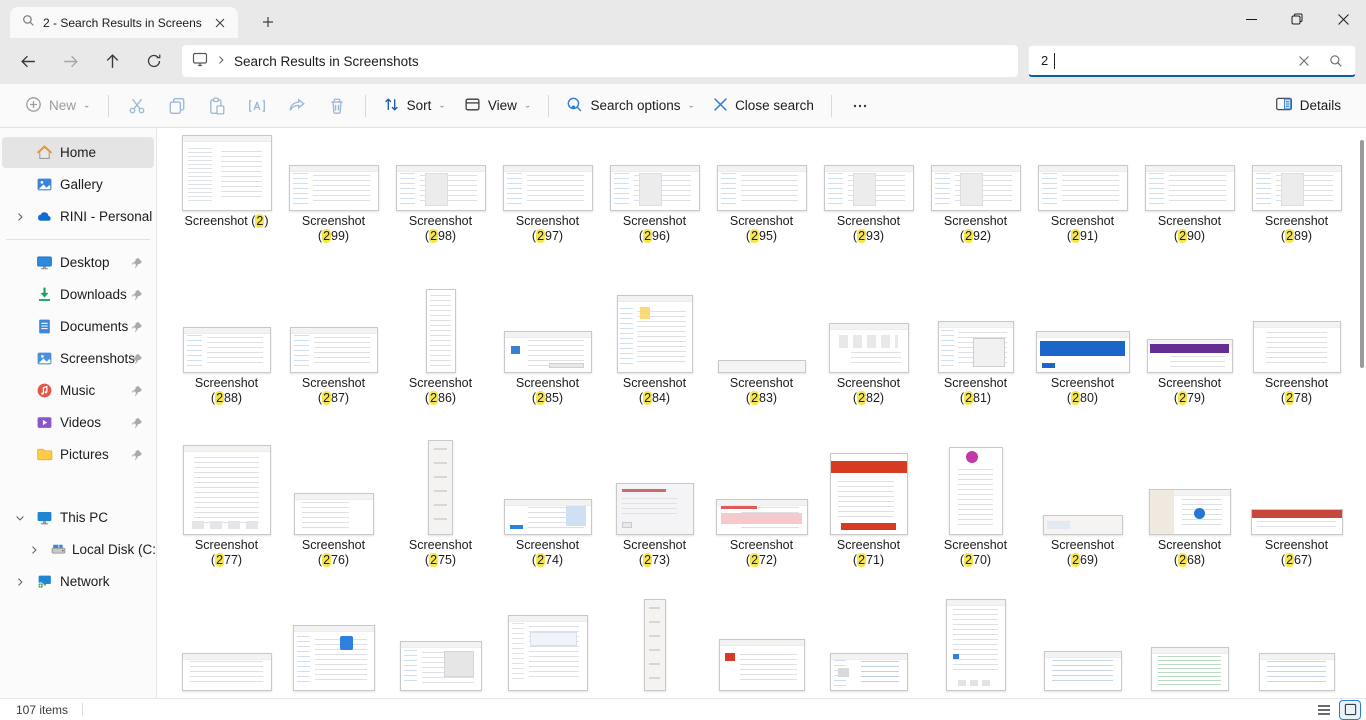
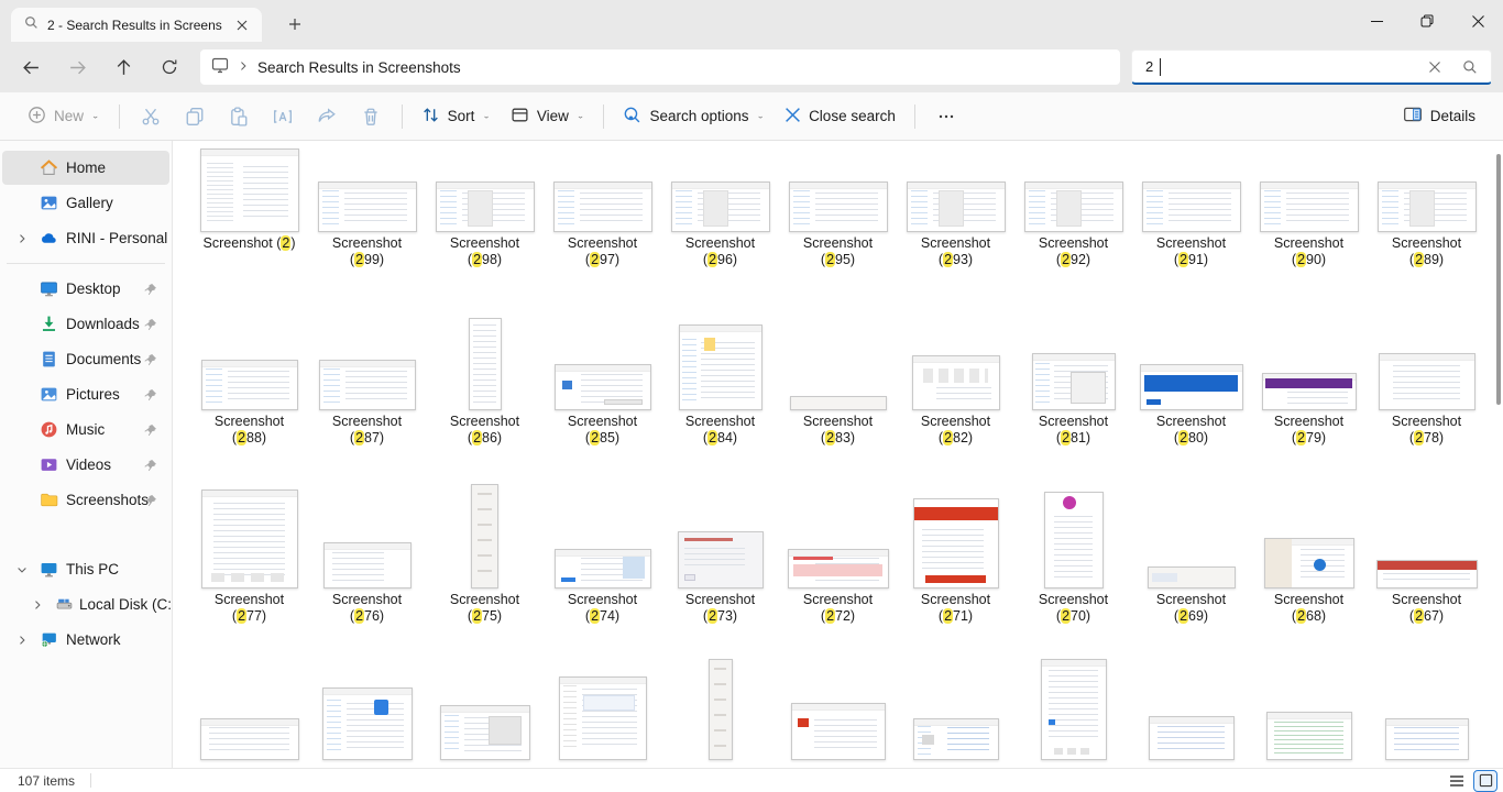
  2 - Search Results in Screens
  Search Results in Screenshots
  2
  New
  ⌄
  Sort
  ⌄
  View
  ⌄
  Search options
  ⌄
  Close search
  Details
  Home
  Gallery
  RINI - Personal
  Desktop
  Downloads
  Documents
- Screenshots
+ Pictures
  Music
  Videos
- Pictures
+ Screenshots
  This PC
  Local Disk (C:
  Network
  Screenshot (2)
  Screenshot (299)
  Screenshot (298)
  Screenshot (297)
  Screenshot (296)
  Screenshot (295)
  Screenshot (293)
  Screenshot (292)
  Screenshot (291)
  Screenshot (290)
  Screenshot (289)
  Screenshot (288)
  Screenshot (287)
  Screenshot (286)
  Screenshot (285)
  Screenshot (284)
  Screenshot (283)
  Screenshot (282)
  Screenshot (281)
  Screenshot (280)
  Screenshot (279)
  Screenshot (278)
  Screenshot (277)
  Screenshot (276)
  Screenshot (275)
  Screenshot (274)
  Screenshot (273)
  Screenshot (272)
  Screenshot (271)
  Screenshot (270)
  Screenshot (269)
  Screenshot (268)
  Screenshot (267)
  107 items
